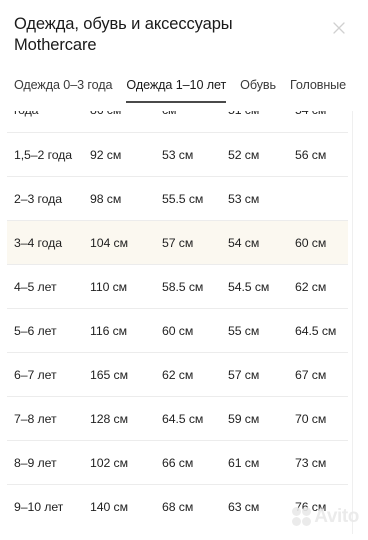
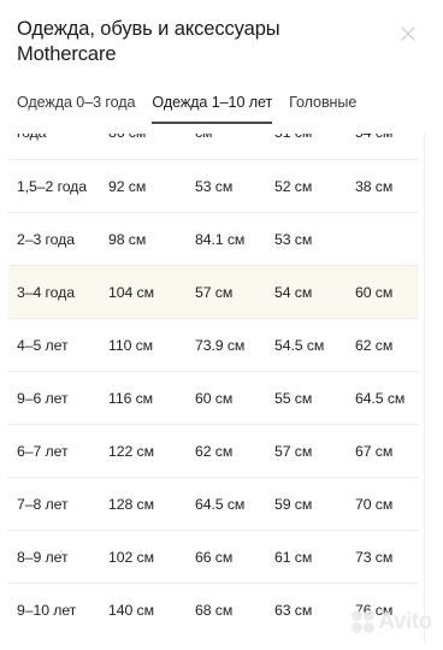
  Одежда, обувь и аксессуары
  Mothercare
  Одежда 0–3 года
  Одежда 1–10 лет
- Обувь
  Головные
  1,5–2 года
  92 см
  53 см
  52 см
- 56 см
+ 38 см
  2–3 года
  98 см
- 55.5 см
+ 84.1 см
  53 см
  3–4 года
  104 см
  57 см
  54 см
  60 см
  4–5 лет
  110 см
- 58.5 см
+ 73.9 см
  54.5 см
  62 см
- 5–6 лет
+ 9–6 лет
  116 см
  60 см
  55 см
  64.5 см
  6–7 лет
- 165 см
+ 122 см
  62 см
  57 см
  67 см
  7–8 лет
  128 см
  64.5 см
  59 см
  70 см
  8–9 лет
  102 см
  66 см
  61 см
  73 см
  9–10 лет
  140 см
  68 см
  63 см
  Avito
